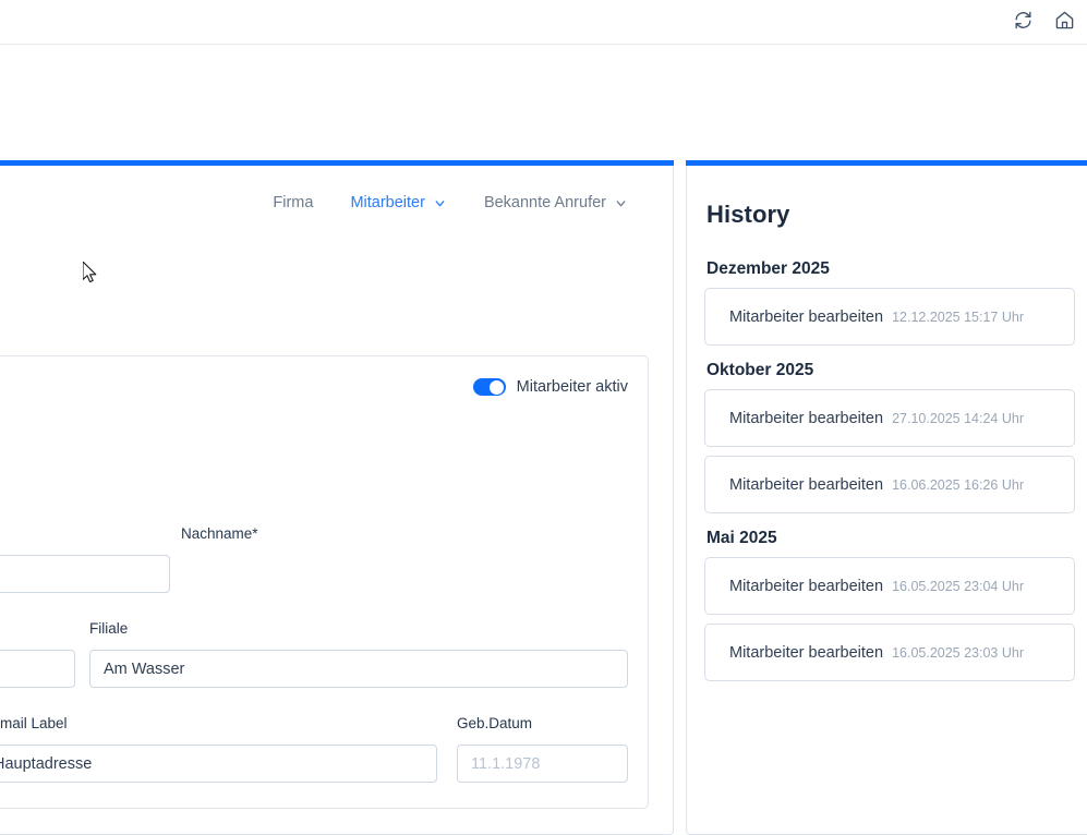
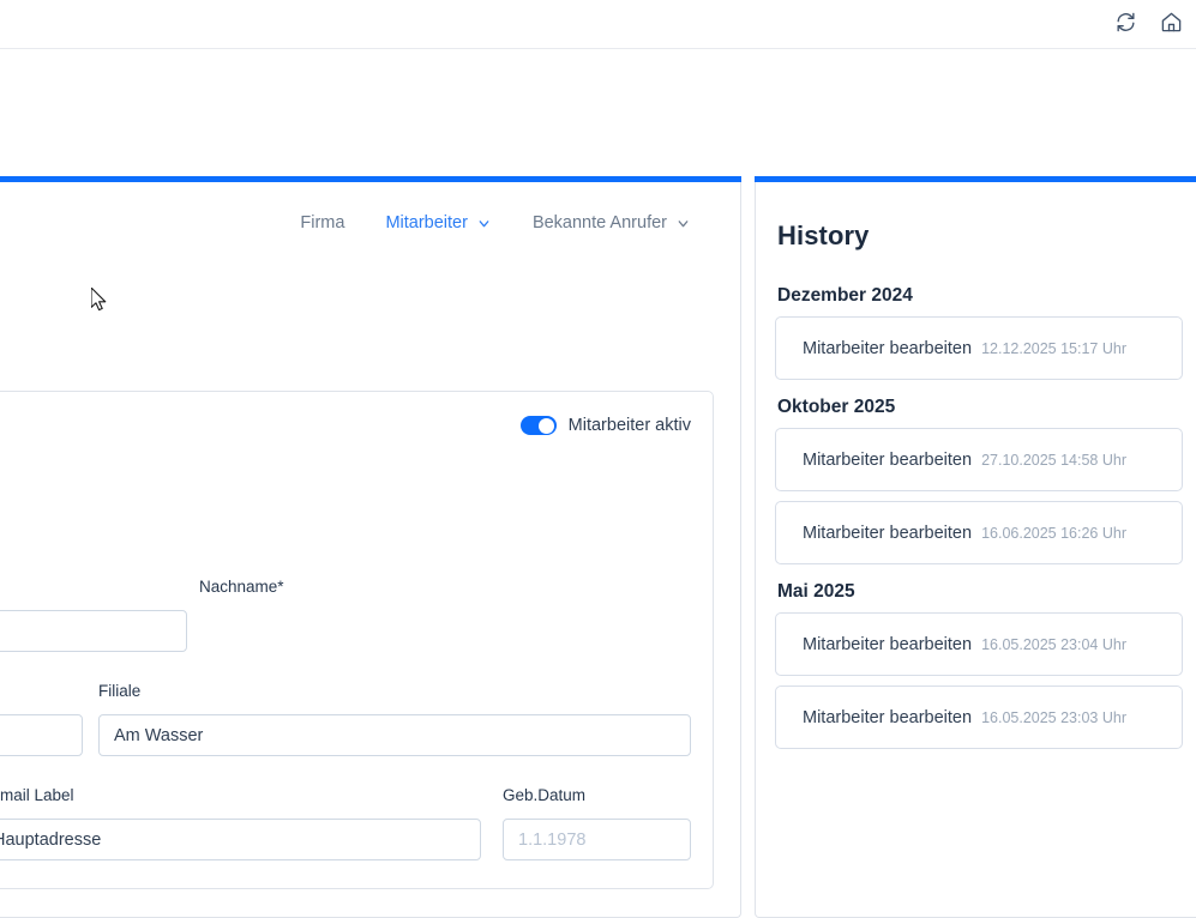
  Firma
  Mitarbeiter
  Bekannte Anrufer
  Mitarbeiter aktiv
  Nachname*
  Filiale
  Am Wasser
  mail Label
  auptadresse
  Geb.Datum
- 11.1.1978
+ 1.1.1978
  History
- Dezember 2025
+ Dezember 2024
  Mitarbeiter bearbeiten
  12.12.2025 15:17 Uhr
  Oktober 2025
  Mitarbeiter bearbeiten
- 27.10.2025 14:24 Uhr
+ 27.10.2025 14:58 Uhr
  Mitarbeiter bearbeiten
  16.06.2025 16:26 Uhr
  Mai 2025
  Mitarbeiter bearbeiten
  16.05.2025 23:04 Uhr
  Mitarbeiter bearbeiten
  16.05.2025 23:03 Uhr
